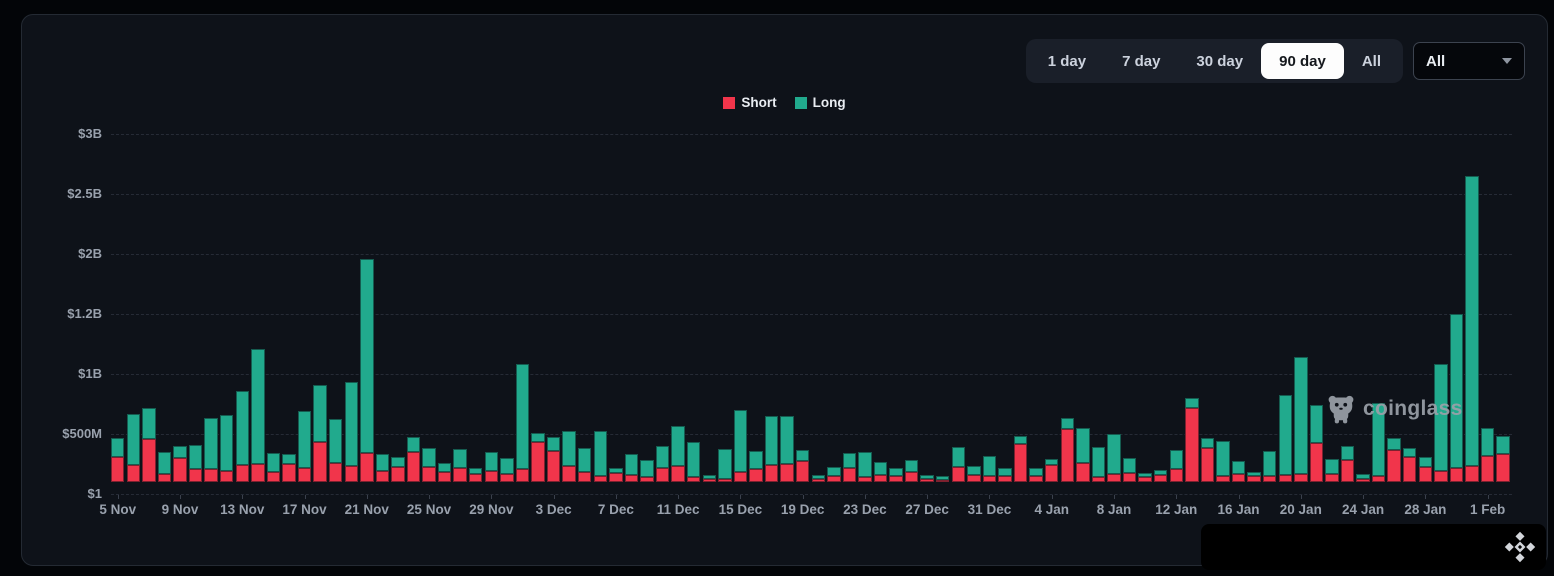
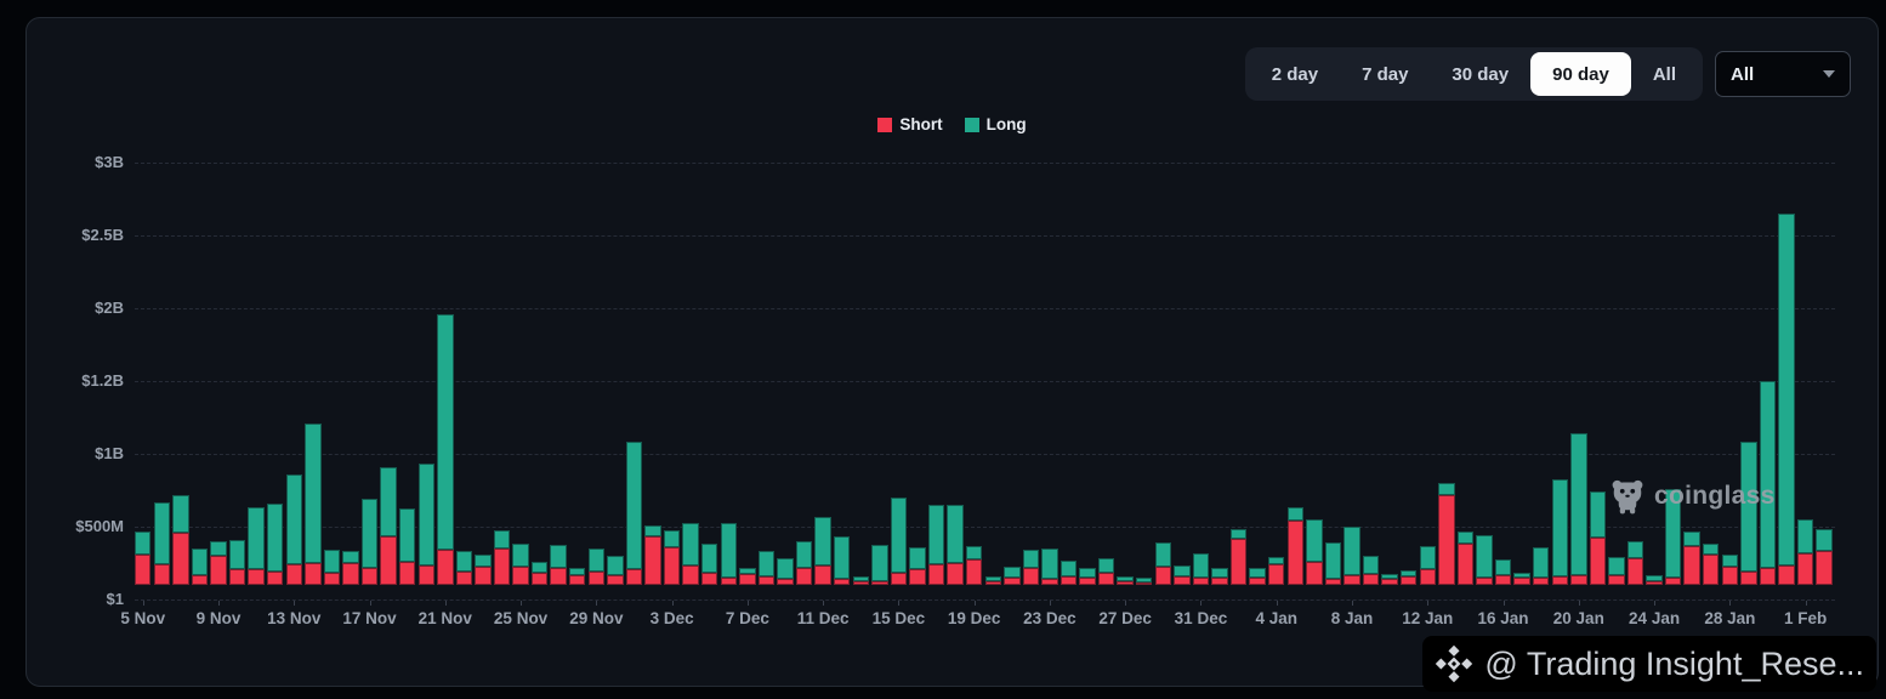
- 1 day
+ 2 day
  7 day
  30 day
  90 day
  All
  All
  Short
  Long
  $1
  $500M
  $1B
  $1.2B
  $2B
  $2.5B
  $3B
  5 Nov
  9 Nov
  13 Nov
  17 Nov
  21 Nov
  25 Nov
  29 Nov
  3 Dec
  7 Dec
  11 Dec
  15 Dec
  19 Dec
  23 Dec
  27 Dec
  31 Dec
  4 Jan
  8 Jan
  12 Jan
  16 Jan
  20 Jan
  24 Jan
  28 Jan
  1 Feb
  coinglass
+ @ Trading Insight_Rese...
